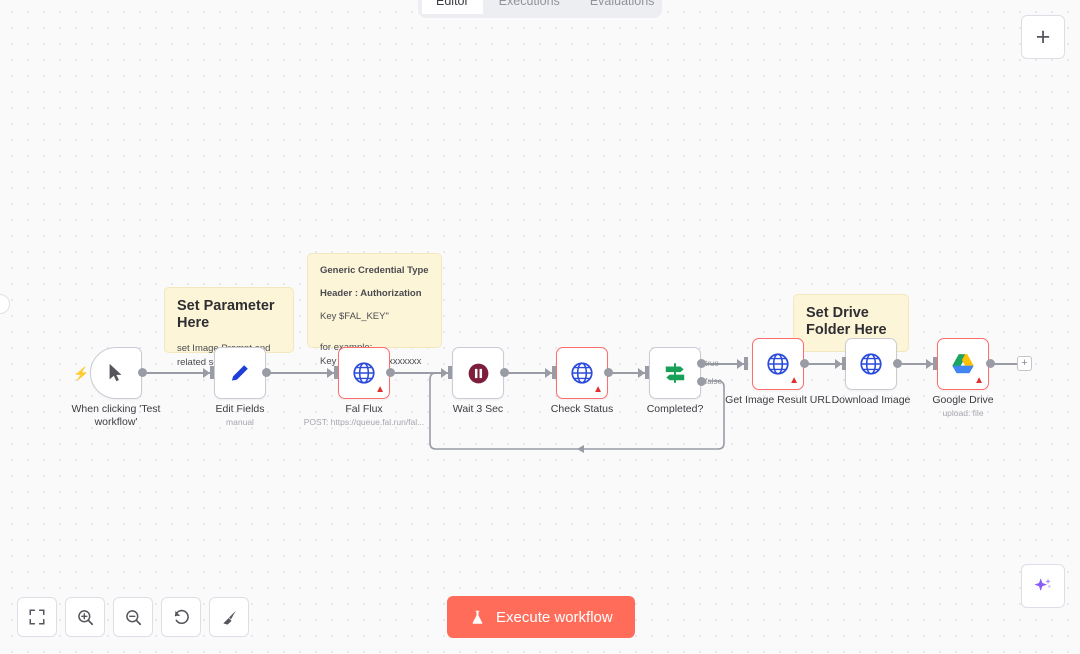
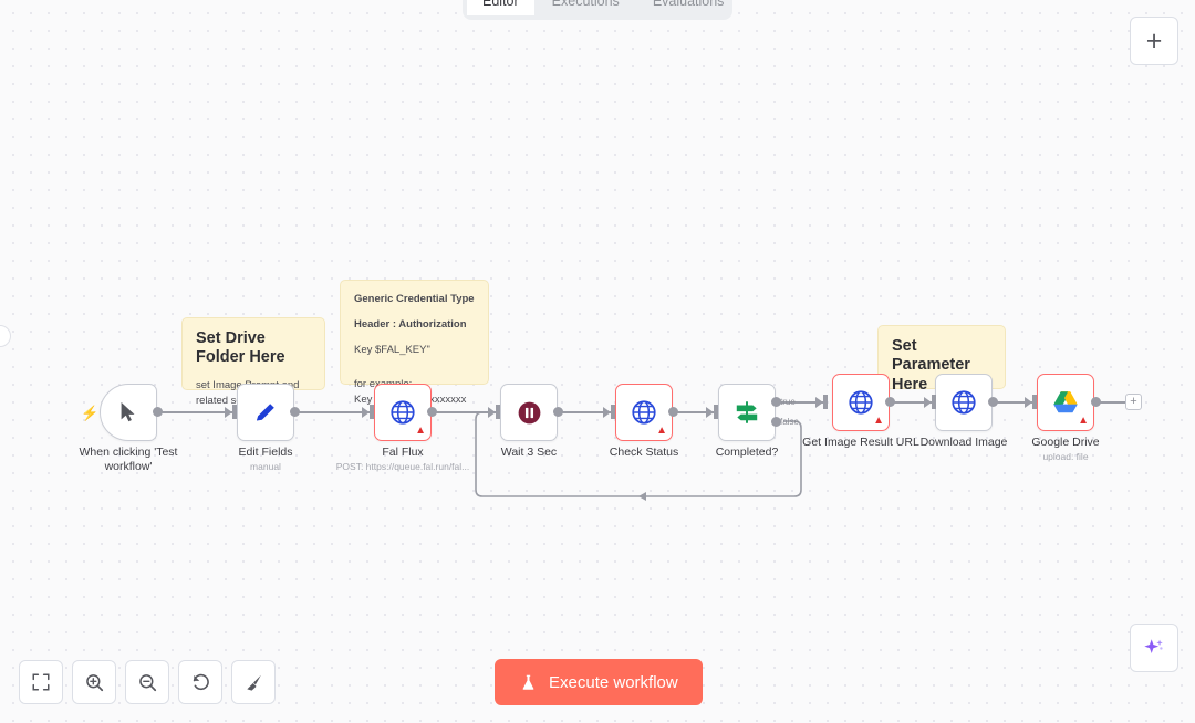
  Editor
  Executions
  Evaluations
  +
- Set Parameter Here
+ Set Drive Folder Here
  Generic Credential Type
  Header : Authorization
  Key $FAL_KEY"
- Set Drive Folder Here
+ Set Parameter Here
  true
  false
  ⚡
  When clicking 'Test workflow'
  Edit Fields
  manual
  ▲
  Fal Flux
  POST: https://queue.fal.run/fal...
  Wait 3 Sec
  ▲
  Check Status
  Completed?
  ▲
  Get Image Result URL
  Download Image
  ▲
  Google Drive
  upload: file
  +
  Execute workflow
